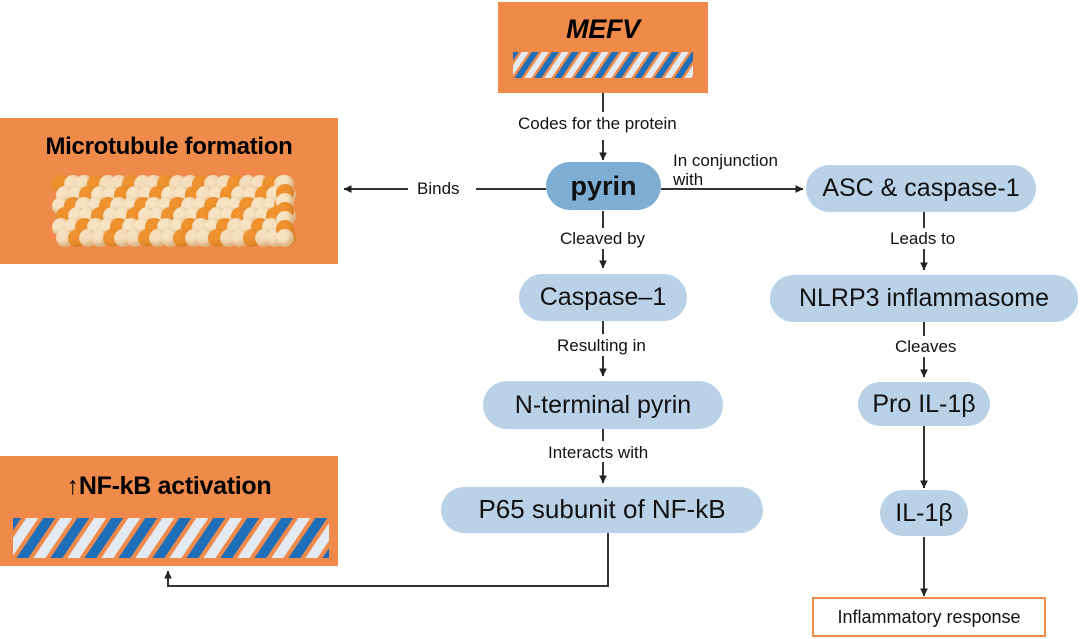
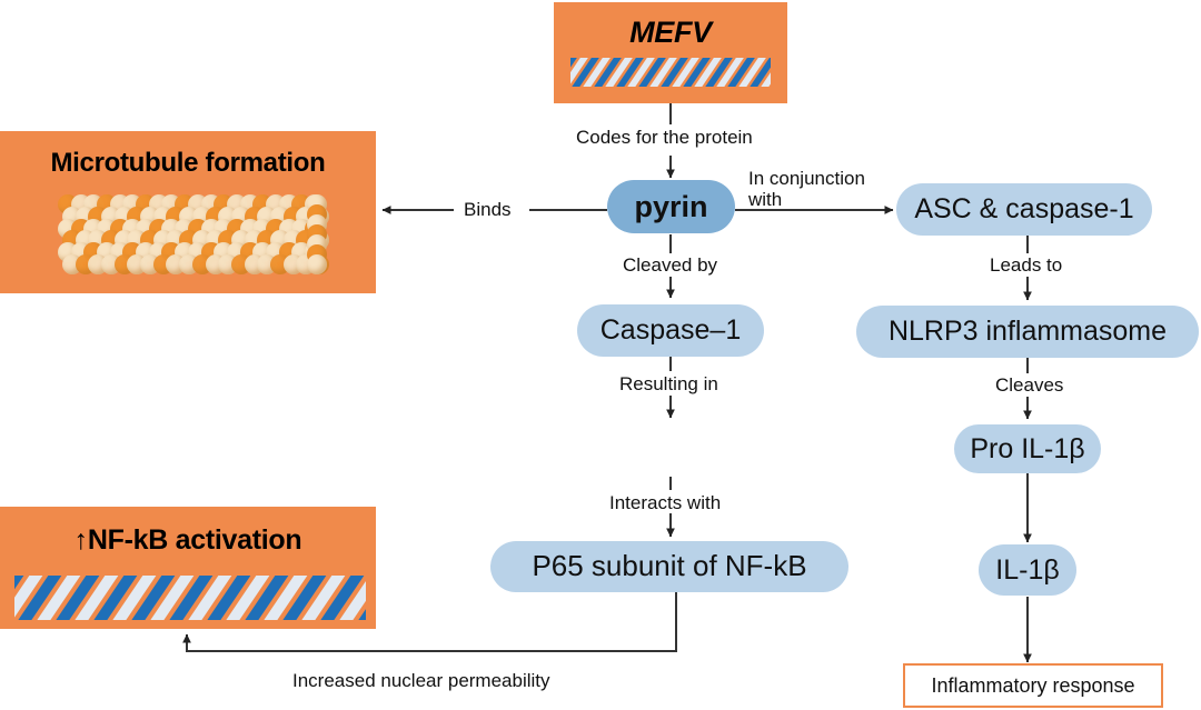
  MEFV
  Microtubule formation
  ↑NF-kB activation
  pyrin
  ASC & caspase-1
  Caspase–1
  NLRP3 inflammasome
- N-terminal pyrin
  Pro IL-1β
  P65 subunit of NF-kB
  IL-1β
  Inflammatory response
  Codes for the protein
  Binds
  In conjunction
  with
  Cleaved by
  Leads to
  Resulting in
  Cleaves
  Interacts with
+ Increased nuclear permeability
